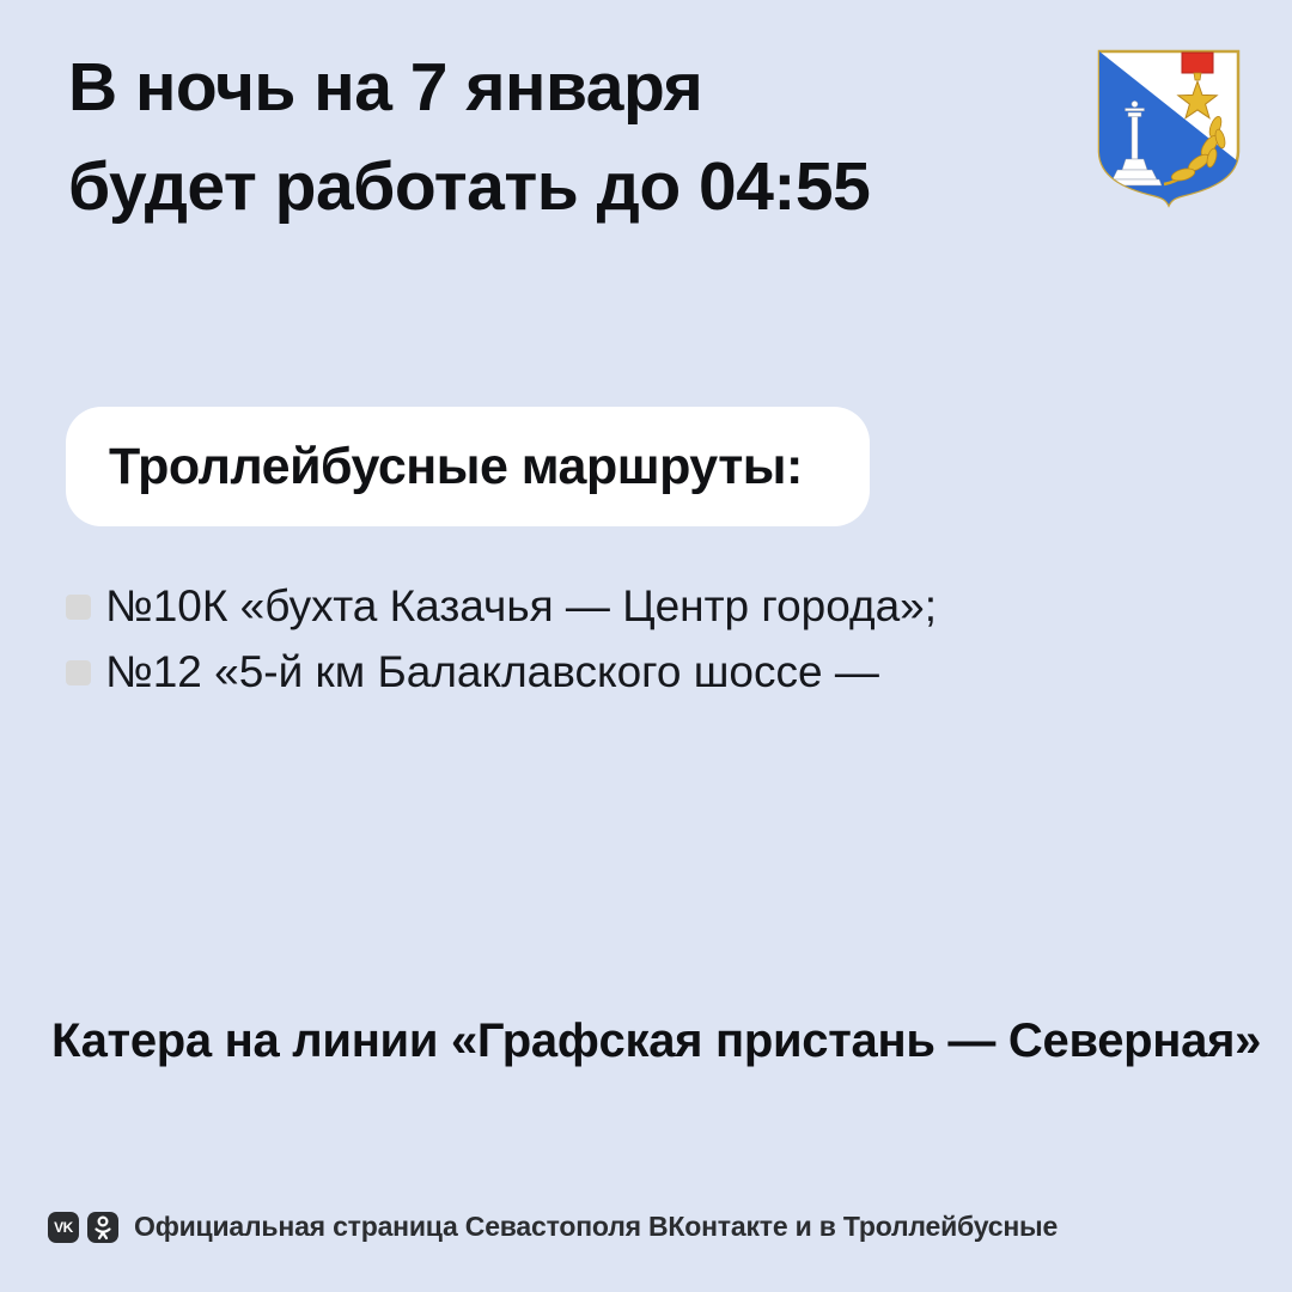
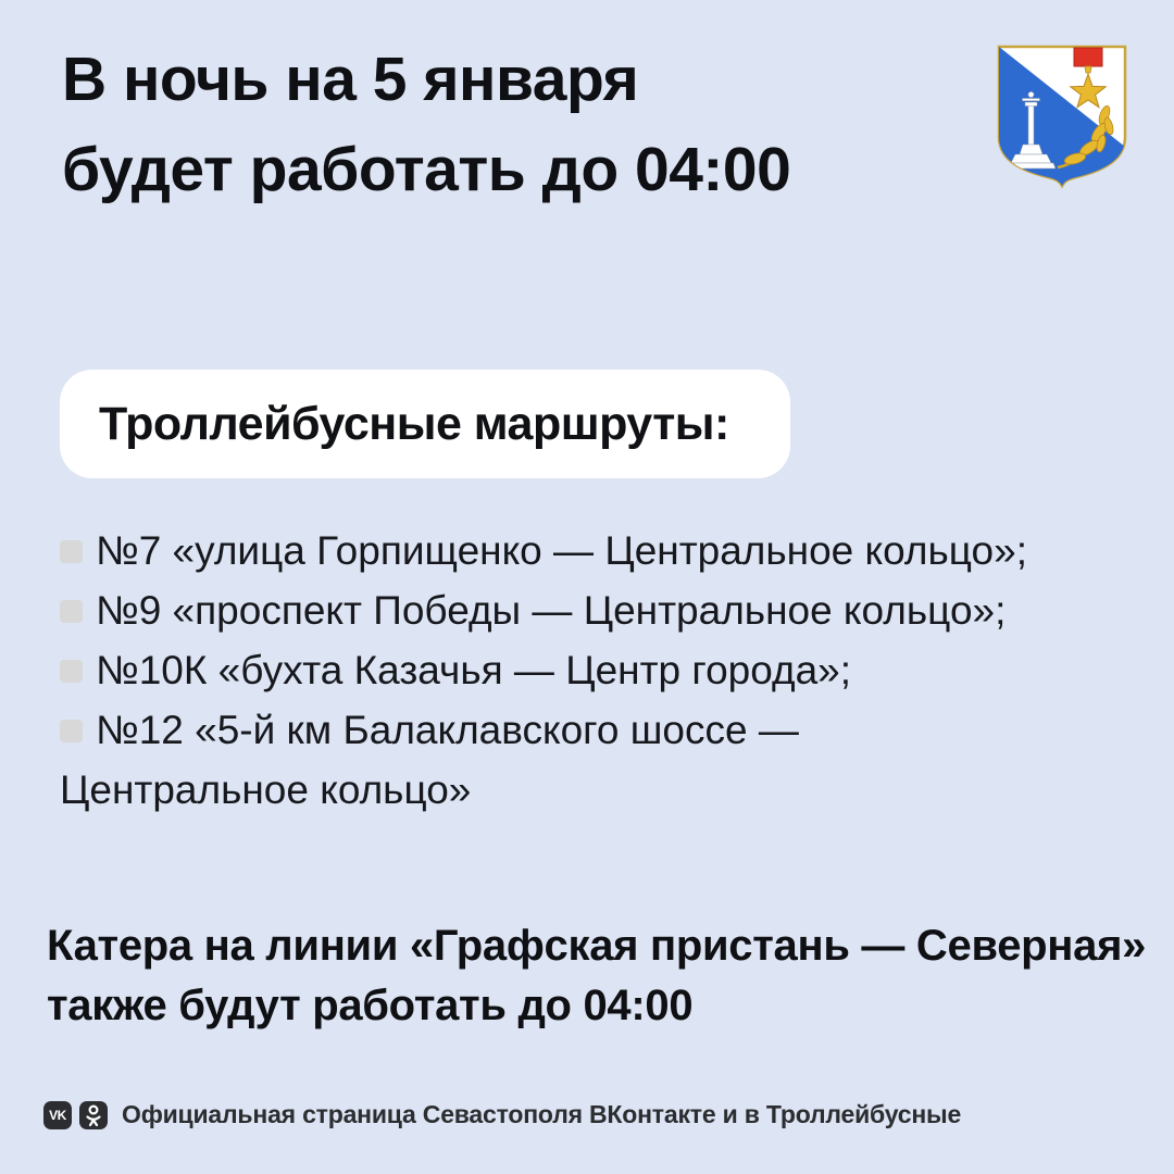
- В ночь на 7 января
+ В ночь на 5 января
- будет работать до 04:55
+ будет работать до 04:00
  Троллейбусные маршруты:
+ №7 «улица Горпищенко — Центральное кольцо»;
+ №9 «проспект Победы — Центральное кольцо»;
  №10К «бухта Казачья — Центр города»;
  №12 «5-й км Балаклавского шоссе —
+ Центральное кольцо»
  Катера на линии «Графская пристань — Северная»
+ также будут работать до 04:00
  VK
  Официальная страница Севастополя ВКонтакте и в Троллейбусные
